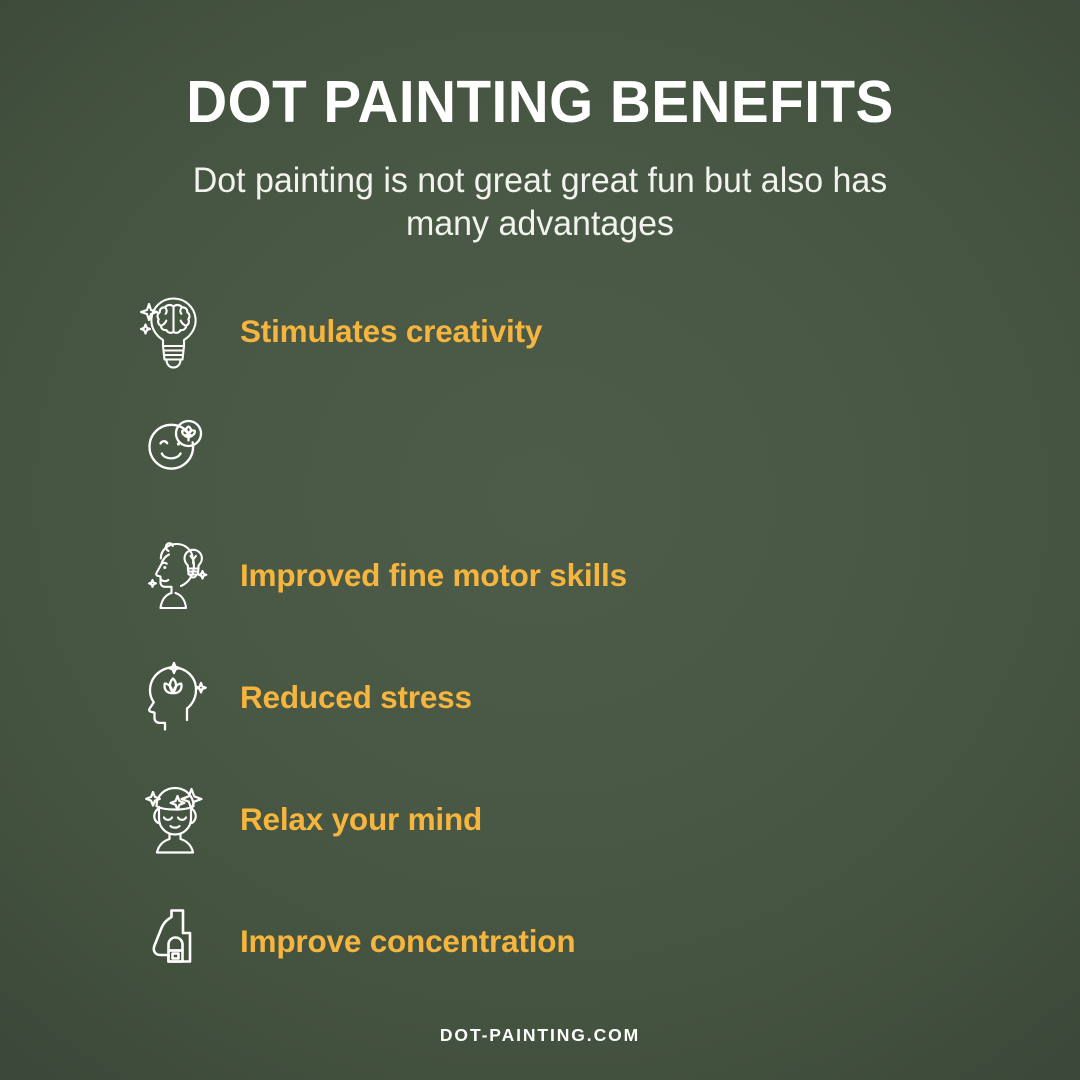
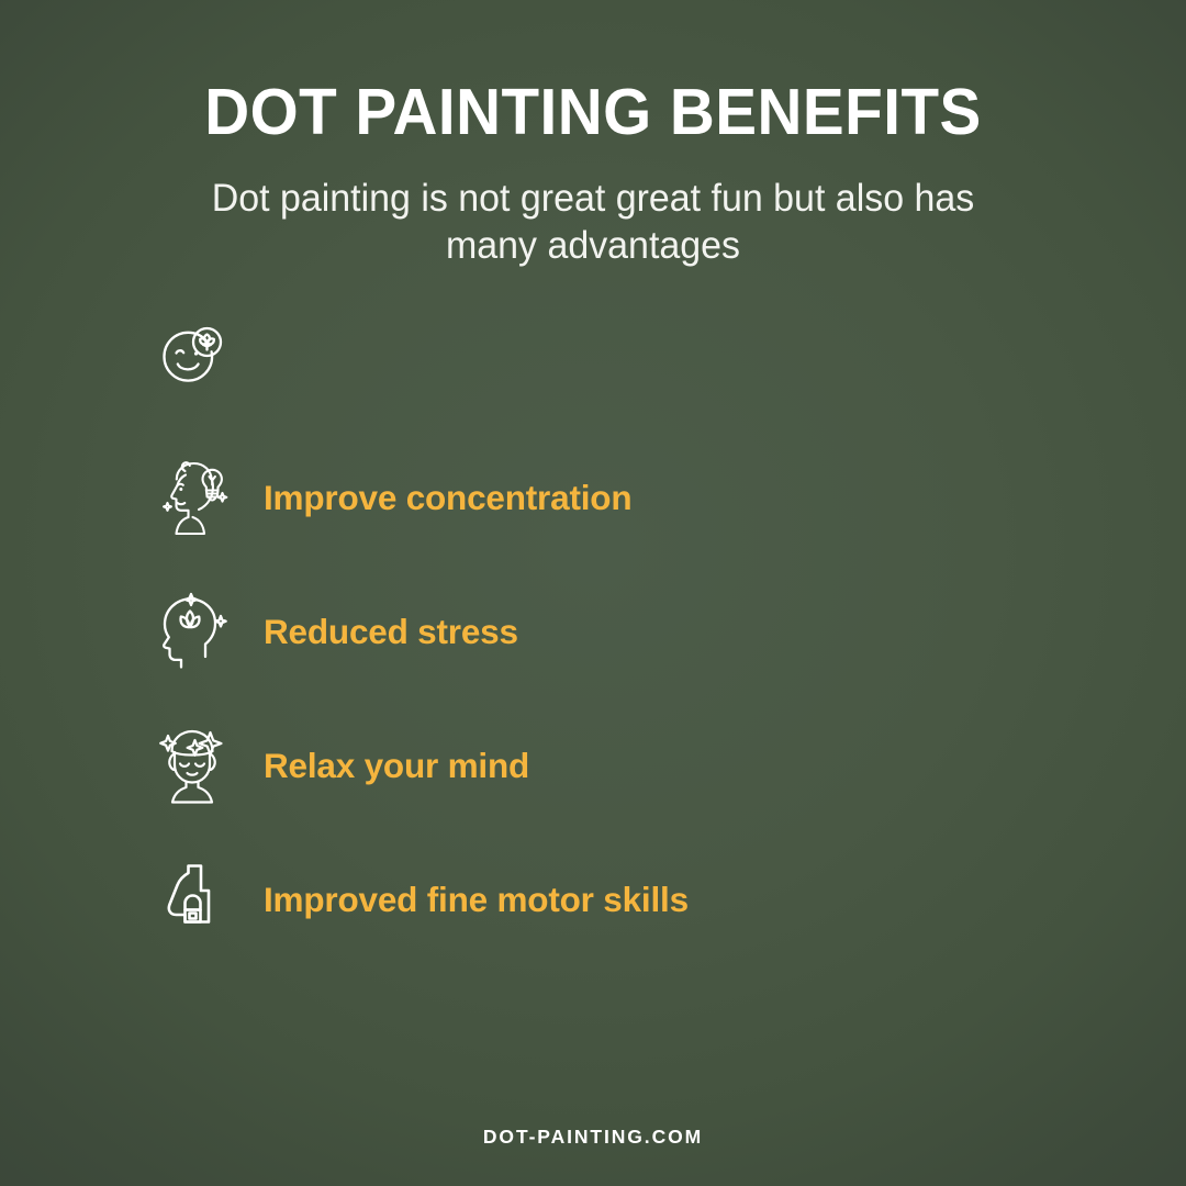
  DOT PAINTING BENEFITS
  Dot painting is not great great fun but also has many advantages
- Stimulates creativity
- Improved fine motor skills
+ Improve concentration
  Reduced stress
  Relax your mind
- Improve concentration
+ Improved fine motor skills
  DOT-PAINTING.COM
